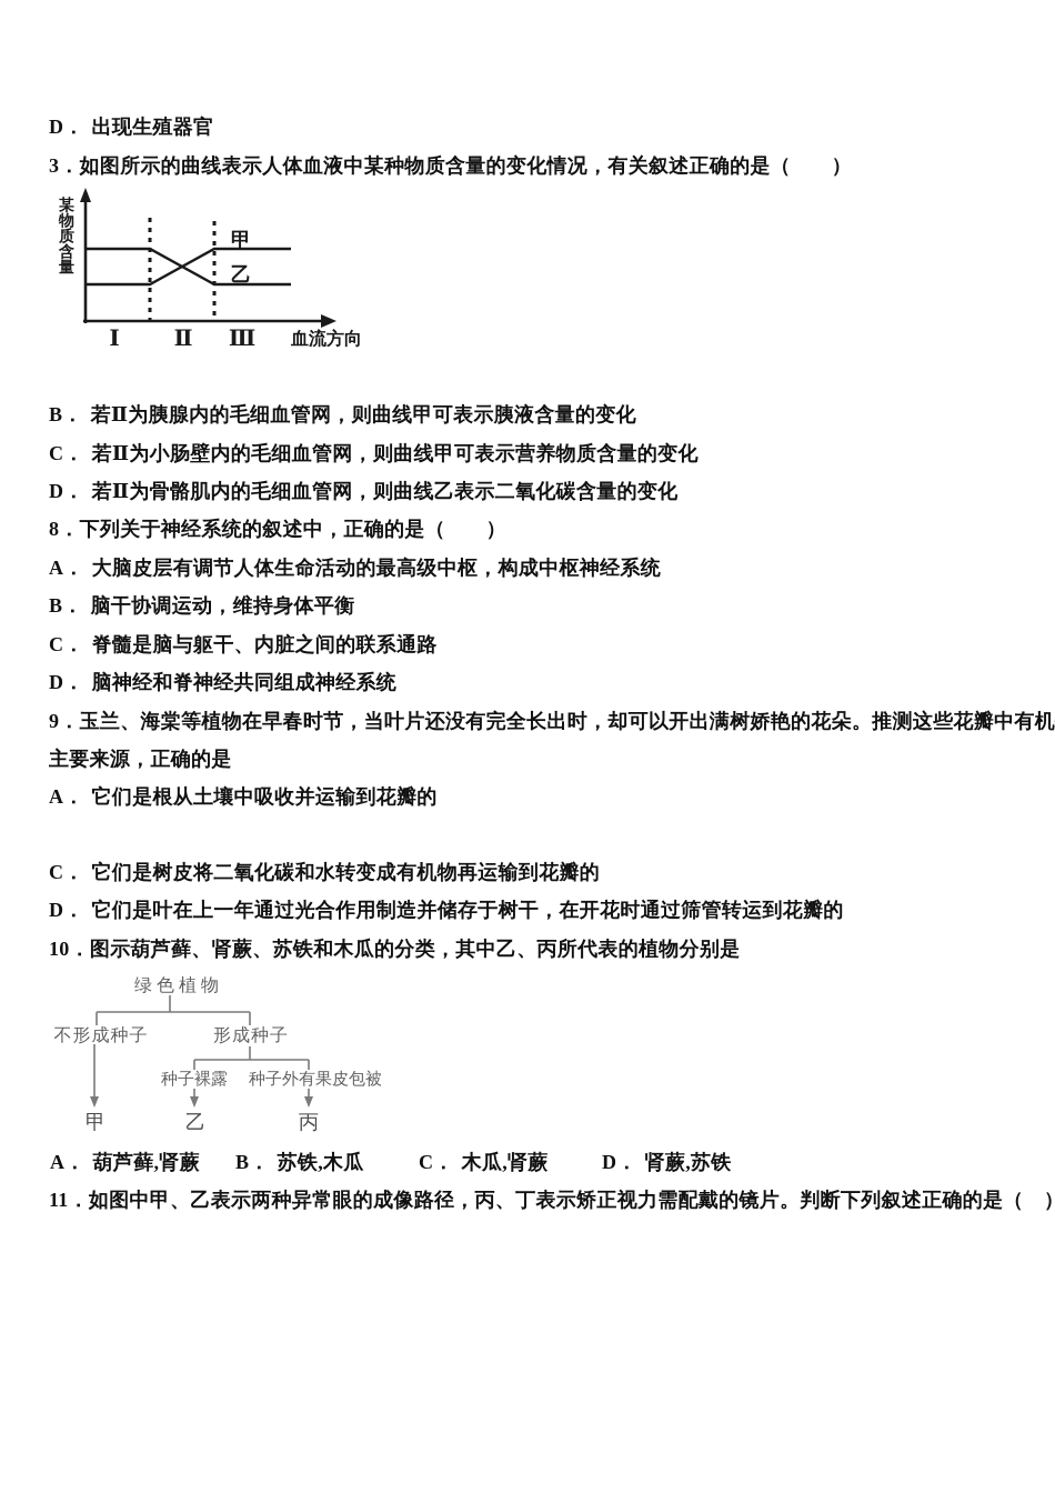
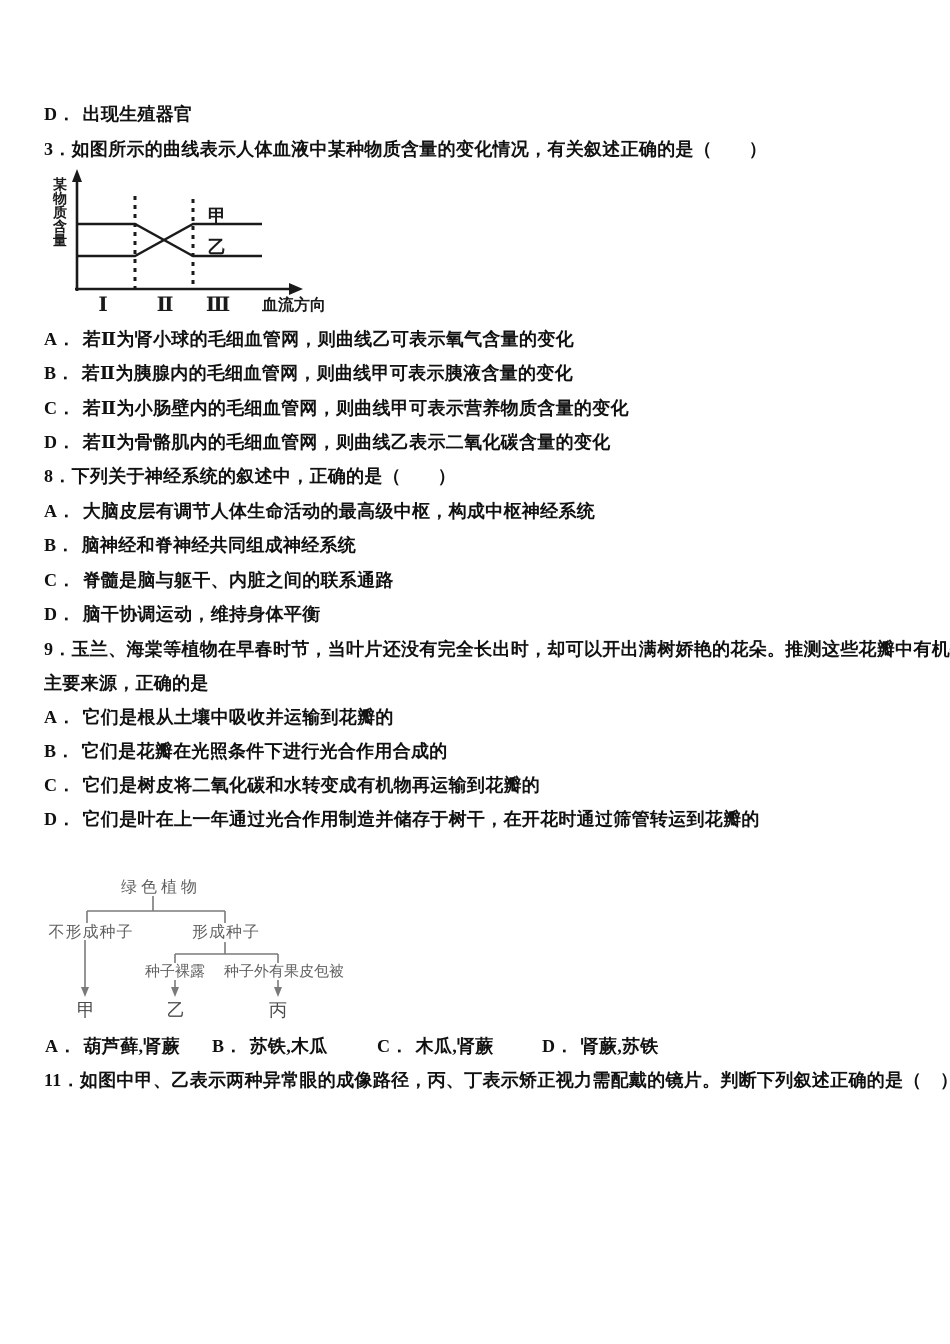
  D． 出现生殖器官
  3．如图所示的曲线表示人体血液中某种物质含量的变化情况，有关叙述正确的是（ ）
  某
  物
  质
  含
  量
  甲
  乙
  Ⅰ
  Ⅱ
  Ⅲ
  血流方向
+ A． 若Ⅱ为肾小球的毛细血管网，则曲线乙可表示氧气含量的变化
  B． 若Ⅱ为胰腺内的毛细血管网，则曲线甲可表示胰液含量的变化
  C． 若Ⅱ为小肠壁内的毛细血管网，则曲线甲可表示营养物质含量的变化
  D． 若Ⅱ为骨骼肌内的毛细血管网，则曲线乙表示二氧化碳含量的变化
  8．下列关于神经系统的叙述中，正确的是（ ）
  A． 大脑皮层有调节人体生命活动的最高级中枢，构成中枢神经系统
- B． 脑干协调运动，维持身体平衡
+ B． 脑神经和脊神经共同组成神经系统
  C． 脊髓是脑与躯干、内脏之间的联系通路
- D． 脑神经和脊神经共同组成神经系统
+ D． 脑干协调运动，维持身体平衡
  9．玉兰、海棠等植物在早春时节，当叶片还没有完全长出时，却可以开出满树娇艳的花朵。推测这些花瓣中有机
  主要来源，正确的是
  A． 它们是根从土壤中吸收并运输到花瓣的
+ B． 它们是花瓣在光照条件下进行光合作用合成的
  C． 它们是树皮将二氧化碳和水转变成有机物再运输到花瓣的
  D． 它们是叶在上一年通过光合作用制造并储存于树干，在开花时通过筛管转运到花瓣的
- 10．图示葫芦藓、肾蕨、苏铁和木瓜的分类，其中乙、丙所代表的植物分别是
  绿色植物
  不形成种子
  形成种子
  种子裸露
  种子外有果皮包被
  甲
  乙
  丙
  A． 葫芦藓,肾蕨
  B． 苏铁,木瓜
  C． 木瓜,肾蕨
  D． 肾蕨,苏铁
  11．如图中甲、乙表示两种异常眼的成像路径，丙、丁表示矫正视力需配戴的镜片。判断下列叙述正确的是（ ）
